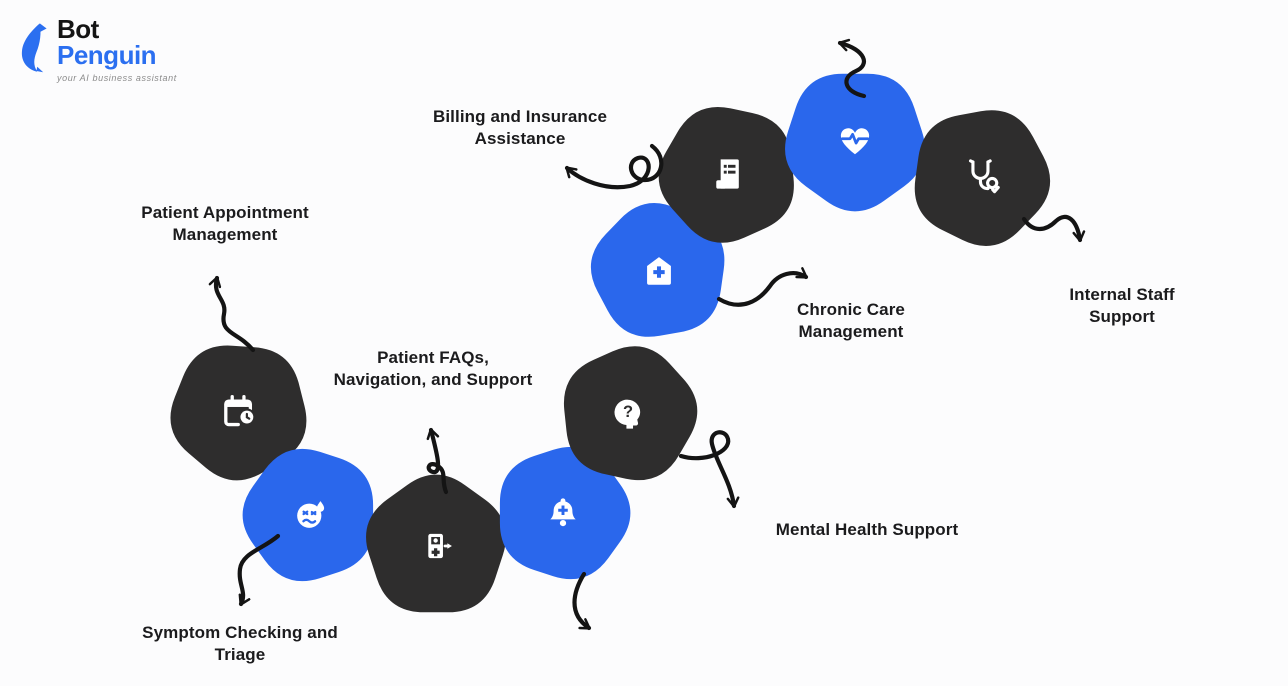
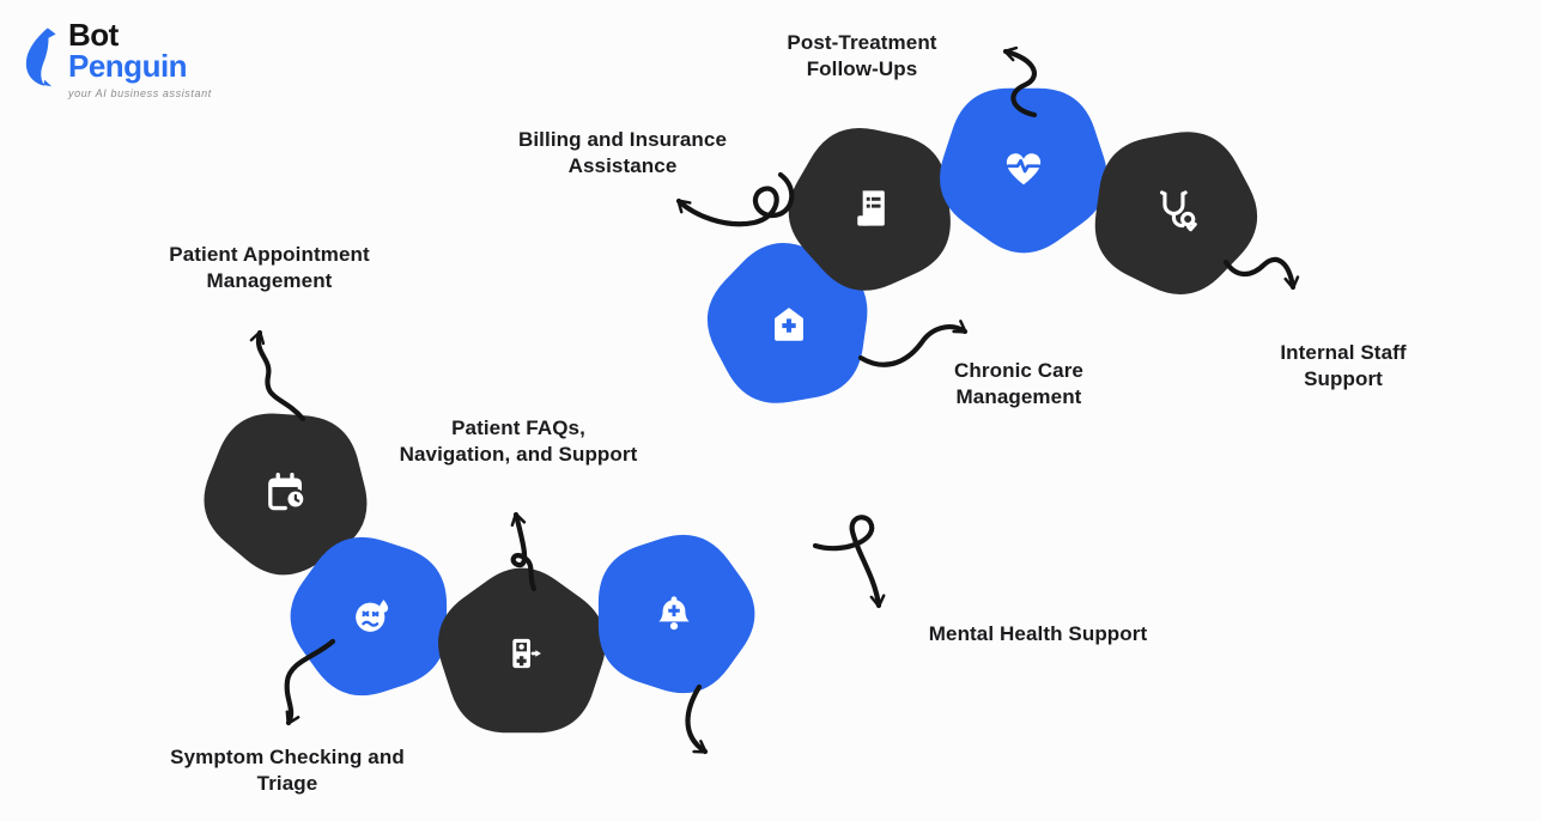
  Bot
  Penguin
  your AI business assistant
- ?
  Patient Appointment
  Management
  Symptom Checking and
  Triage
  Patient FAQs,
  Navigation, and Support
  Mental Health Support
  Chronic Care
  Management
  Billing and Insurance
  Assistance
+ Post-Treatment
+ Follow-Ups
  Internal Staff Support
